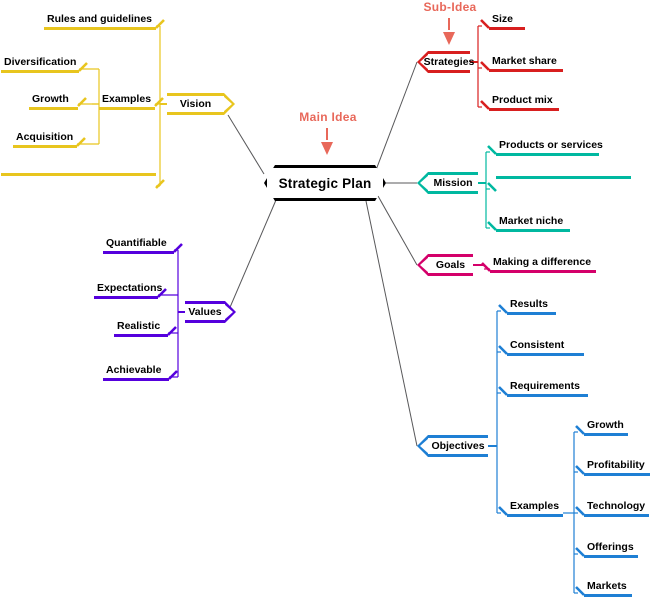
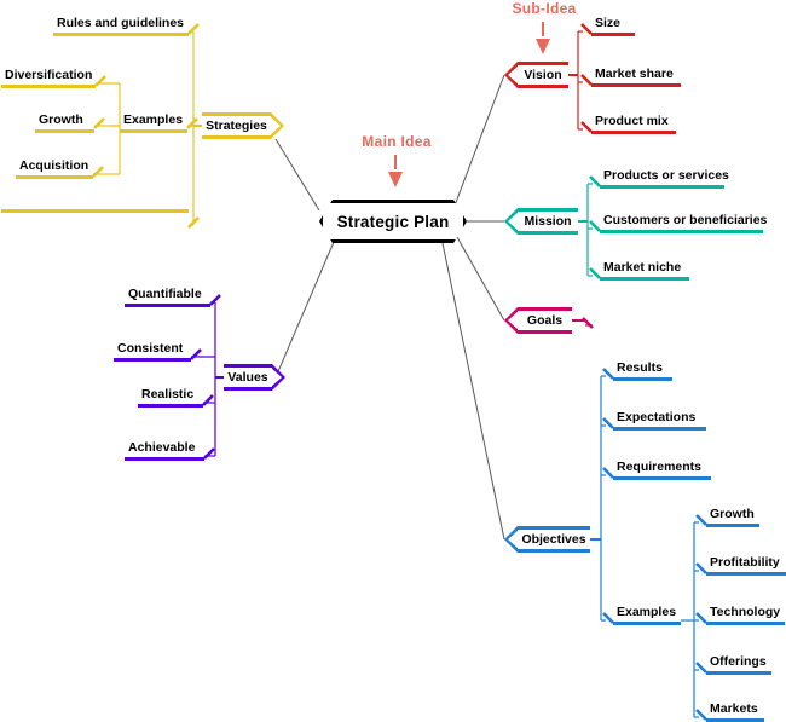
  Main Idea
  Sub-Idea
  Strategic Plan
- Vision
+ Strategies
  Rules and guidelines
  Examples
  Diversification
  Growth
  Acquisition
  Values
  Quantifiable
- Expectations
+ Consistent
  Realistic
  Achievable
- Strategies
+ Vision
  Size
  Market share
  Product mix
  Mission
  Products or services
+ Customers or beneficiaries
  Market niche
  Goals
- Making a difference
  Objectives
  Results
- Consistent
+ Expectations
  Requirements
  Examples
  Growth
  Profitability
  Technology
  Offerings
  Markets
